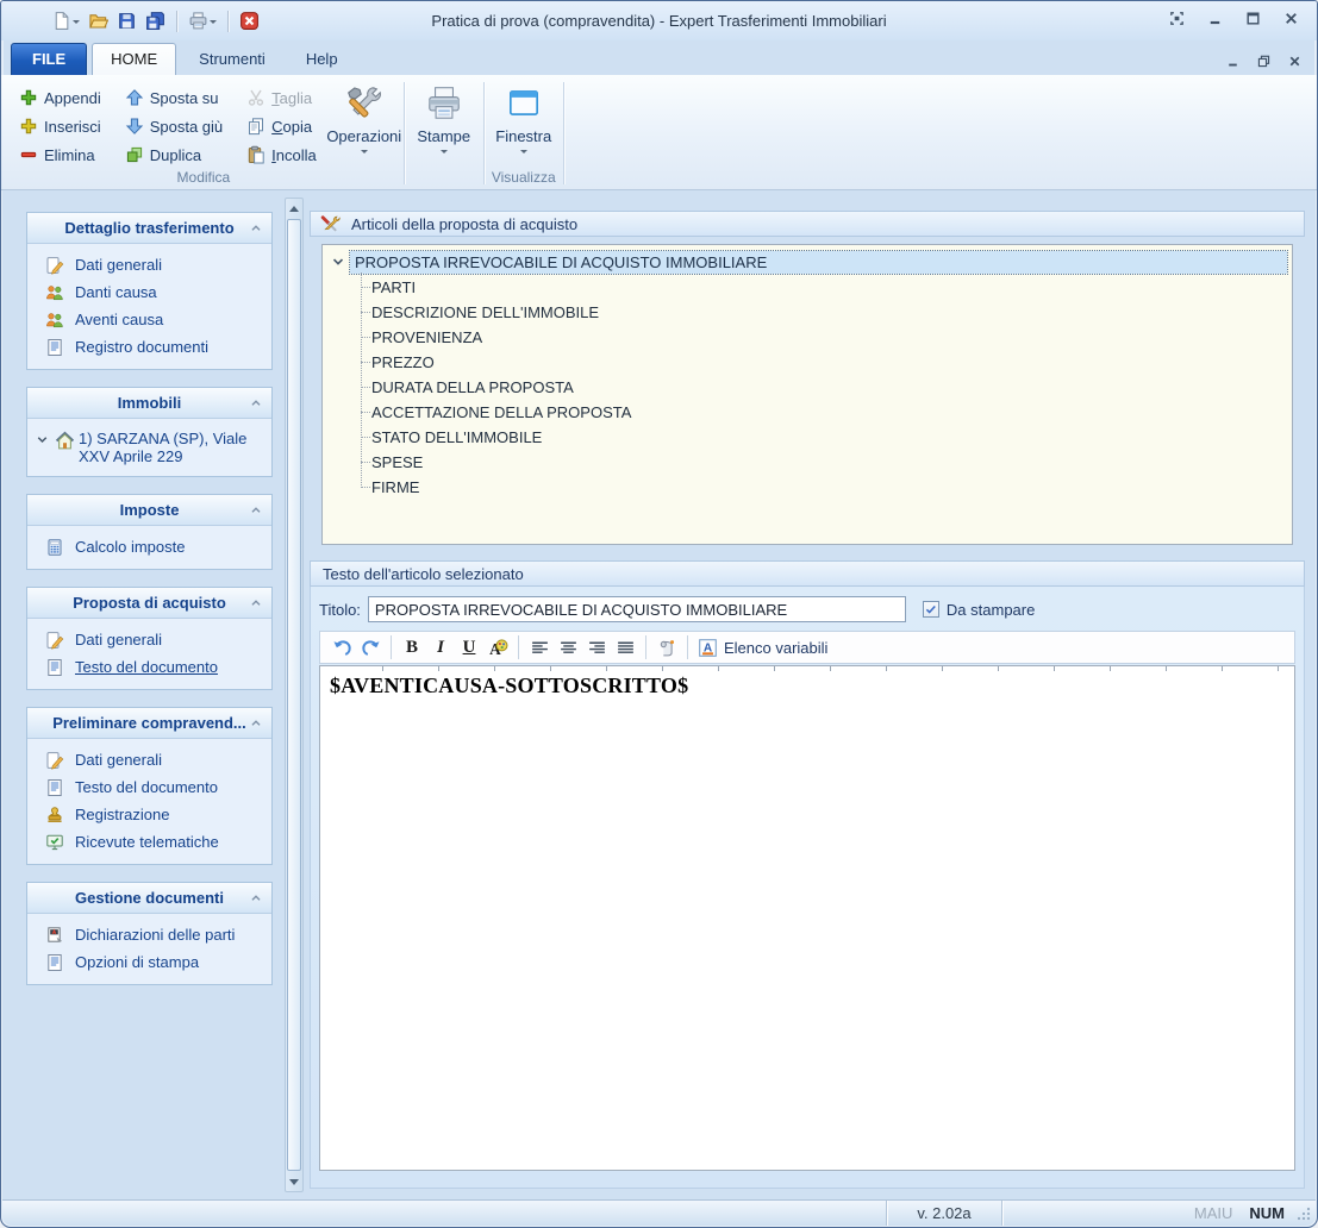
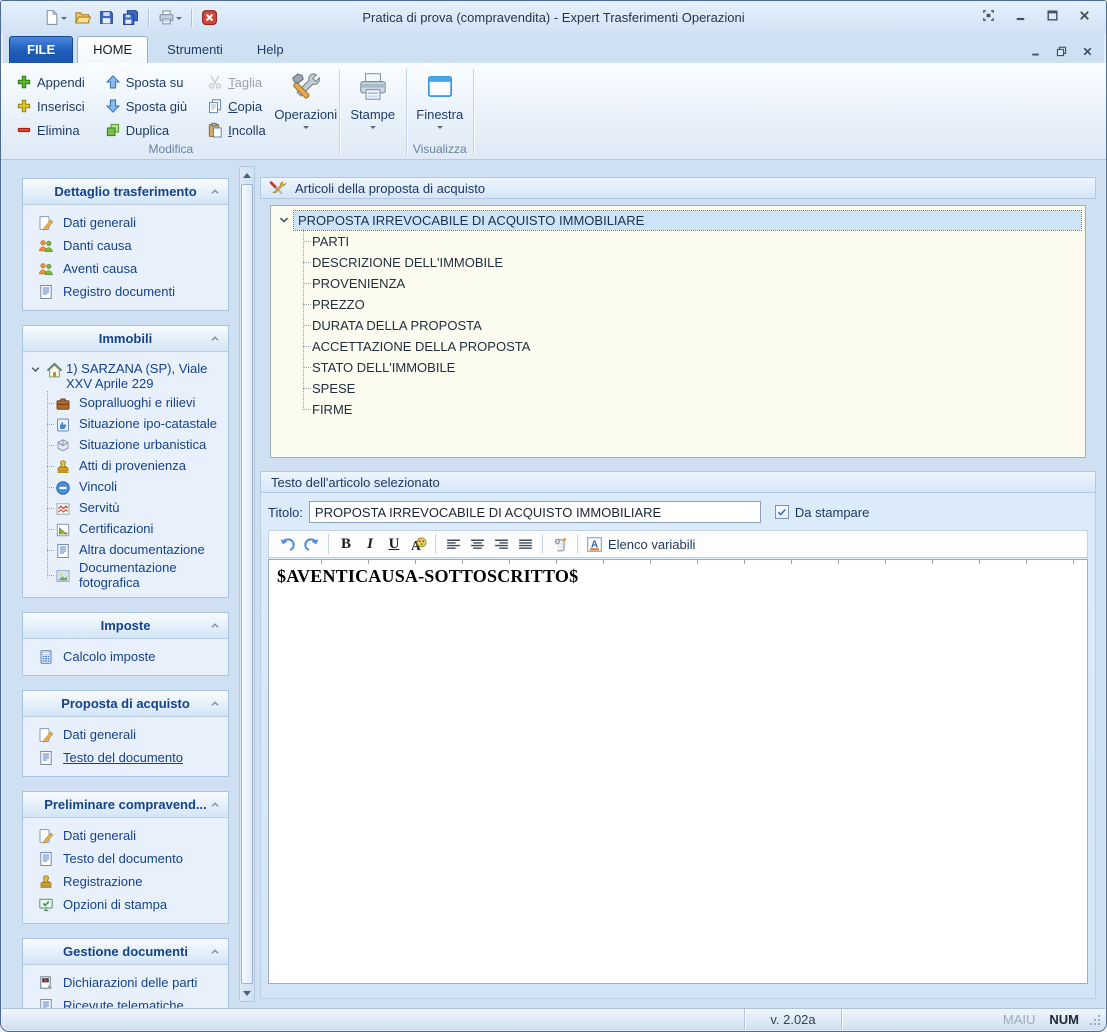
- Pratica di prova (compravendita) - Expert Trasferimenti Immobiliari
+ Pratica di prova (compravendita) - Expert Trasferimenti Operazioni
  FILE
  HOME
  Strumenti
  Help
  Appendi
  Inserisci
  Elimina
  Sposta su
  Sposta giù
  Duplica
  Taglia
  Copia
  Incolla
  Operazioni
  Modifica
  Stampe
  Finestra
  Visualizza
  Dettaglio trasferimento
  Dati generali
  Danti causa
  Aventi causa
  Registro documenti
  Immobili
  1) SARZANA (SP), Viale XXV Aprile 229
+ Sopralluoghi e rilievi
+ Situazione ipo-catastale
+ Situazione urbanistica
+ Atti di provenienza
+ Vincoli
+ Servitù
+ Certificazioni
+ Altra documentazione
+ Documentazione fotografica
  Imposte
  Calcolo imposte
  Proposta di acquisto
  Dati generali
  Testo del documento
  Preliminare compravend...
  Dati generali
  Testo del documento
  Registrazione
- Ricevute telematiche
+ Opzioni di stampa
  Gestione documenti
  Dichiarazioni delle parti
- Opzioni di stampa
+ Ricevute telematiche
  Articoli della proposta di acquisto
  PROPOSTA IRREVOCABILE DI ACQUISTO IMMOBILIARE
  PARTI
  DESCRIZIONE DELL'IMMOBILE
  PROVENIENZA
  PREZZO
  DURATA DELLA PROPOSTA
  ACCETTAZIONE DELLA PROPOSTA
  STATO DELL'IMMOBILE
  SPESE
  FIRME
  Testo dell'articolo selezionato
  Titolo:
  PROPOSTA IRREVOCABILE DI ACQUISTO IMMOBILIARE
  Da stampare
  B
  I
  U
  A
  A
  Elenco variabili
  $AVENTICAUSA-SOTTOSCRITTO$
  v. 2.02a
  MAIU
  NUM
